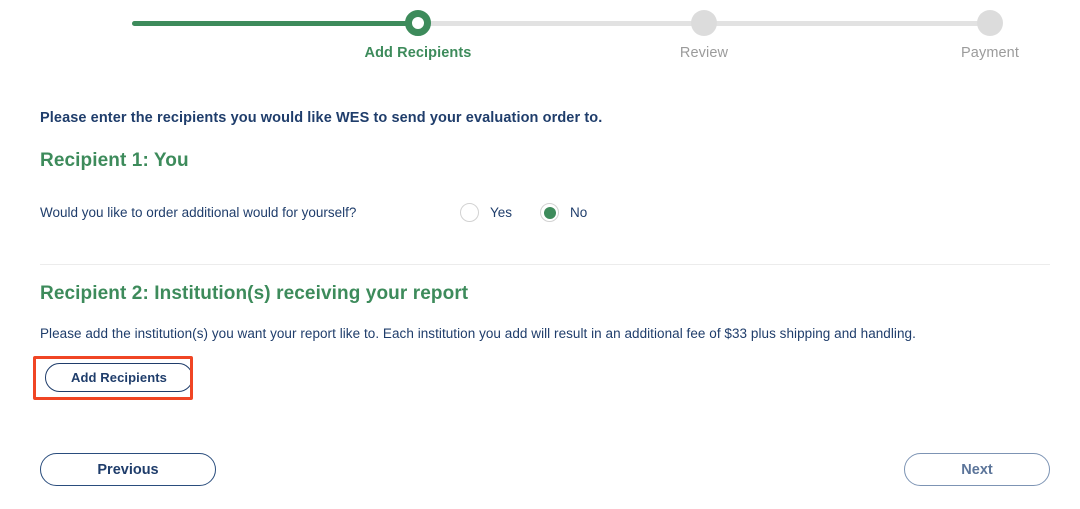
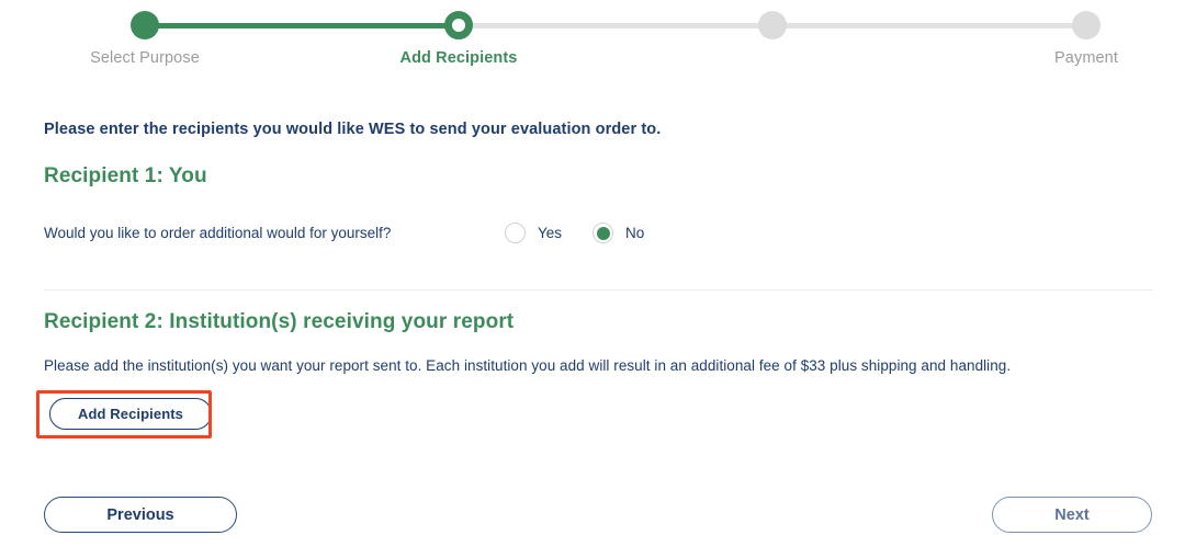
+ Select Purpose
  Add Recipients
- Review
  Payment
  Please enter the recipients you would like WES to send your evaluation order to.
  Recipient 1: You
  Would you like to order additional would for yourself?
  Yes
  No
  Recipient 2: Institution(s) receiving your report
- Please add the institution(s) you want your report like to. Each institution you add will result in an additional fee of $33 plus shipping and handling.
+ Please add the institution(s) you want your report sent to. Each institution you add will result in an additional fee of $33 plus shipping and handling.
  Add Recipients
  Previous
  Next
